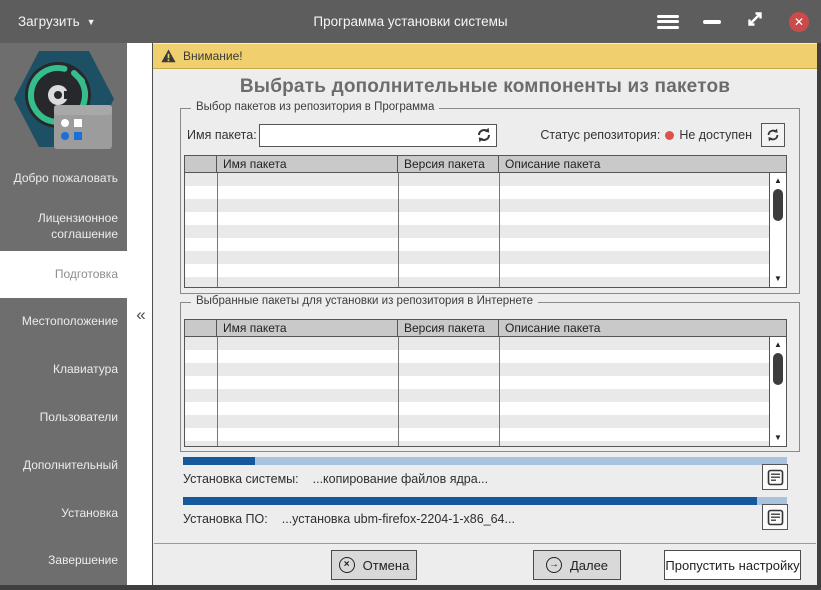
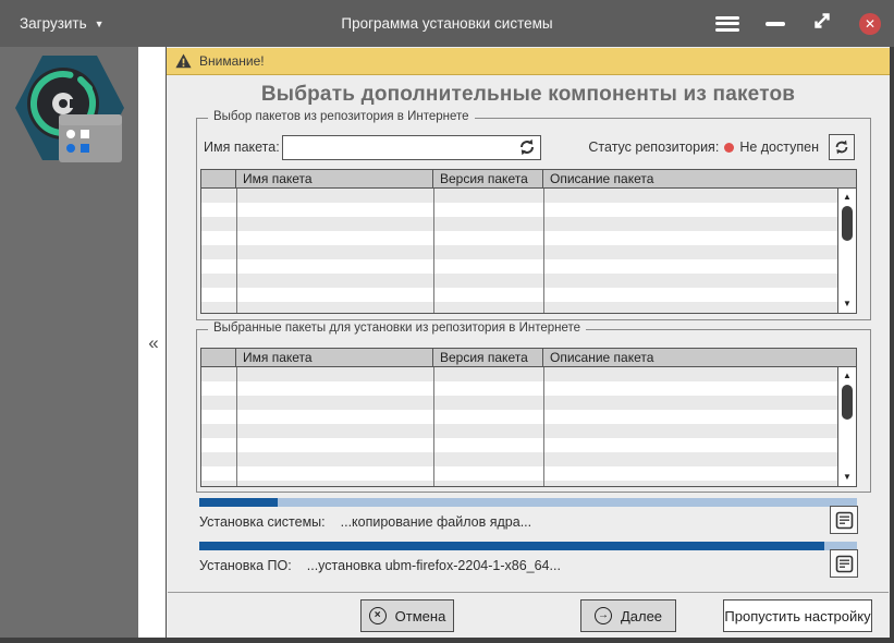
  Загрузить
  ▼
  Программа установки системы
  ✕
- Добро пожаловать
- Лицензионное соглашение
- Подготовка
- Местоположение
- Клавиатура
- Пользователи
- Дополнительный
- Установка
- Завершение
  «
  Внимание!
  Выбрать дополнительные компоненты из пакетов
- Выбор пакетов из репозитория в Программа
+ Выбор пакетов из репозитория в Интернете
  Имя пакета:
  Статус репозитория:
  Не доступен
  Имя пакета
  Версия пакета
  Описание пакета
  ▲
  ▼
  Выбранные пакеты для установки из репозитория в Интернете
  Имя пакета
  Версия пакета
  Описание пакета
  ▲
  ▼
  Установка системы:
  ...копирование файлов ядра...
  Установка ПО:
  ...установка ubm-firefox-2204-1-x86_64...
  ×
  Отмена
  →
  Далее
  Пропустить настройку
